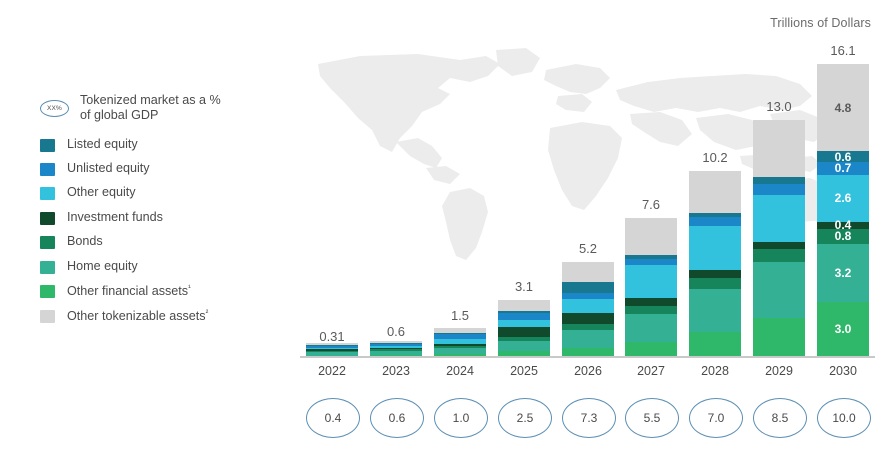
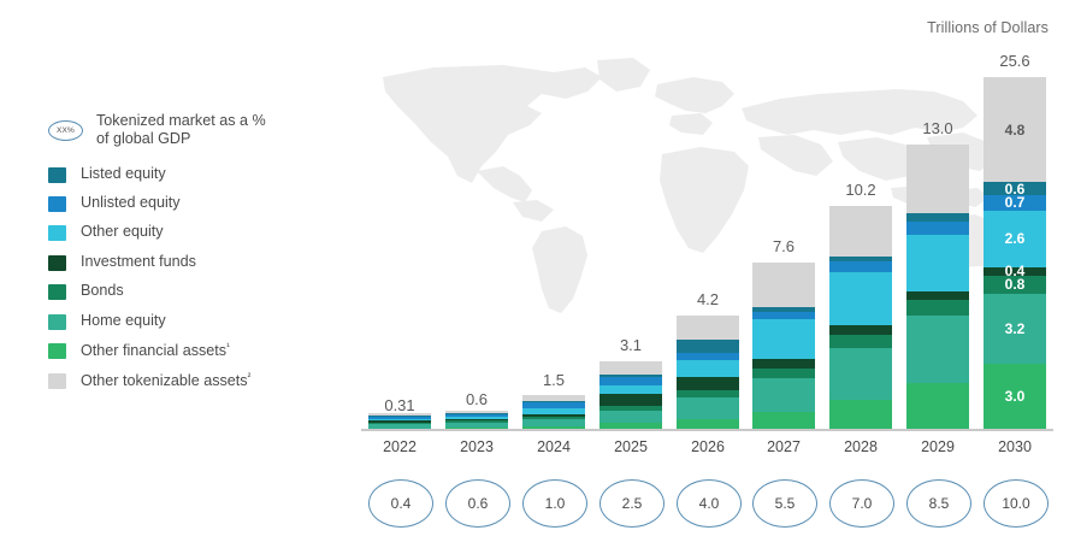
  Trillions of Dollars
  Tokenized market as a %
  of global GDP
  Listed equity
  Unlisted equity
  Other equity
  Investment funds
  Bonds
  Home equity
  Other financial assets¹
  Other tokenizable assets²
  0.31
  0.6
  1.5
  3.1
- 5.2
+ 4.2
  7.6
  10.2
  13.0
  4.8
  0.6
  0.7
  2.6
  0.4
  0.8
  3.2
  3.0
- 16.1
+ 25.6
  2022
  2023
  2024
  2025
  2026
  2027
  2028
  2029
  2030
  0.4
  0.6
  1.0
  2.5
- 7.3
+ 4.0
  5.5
  7.0
  8.5
  10.0
